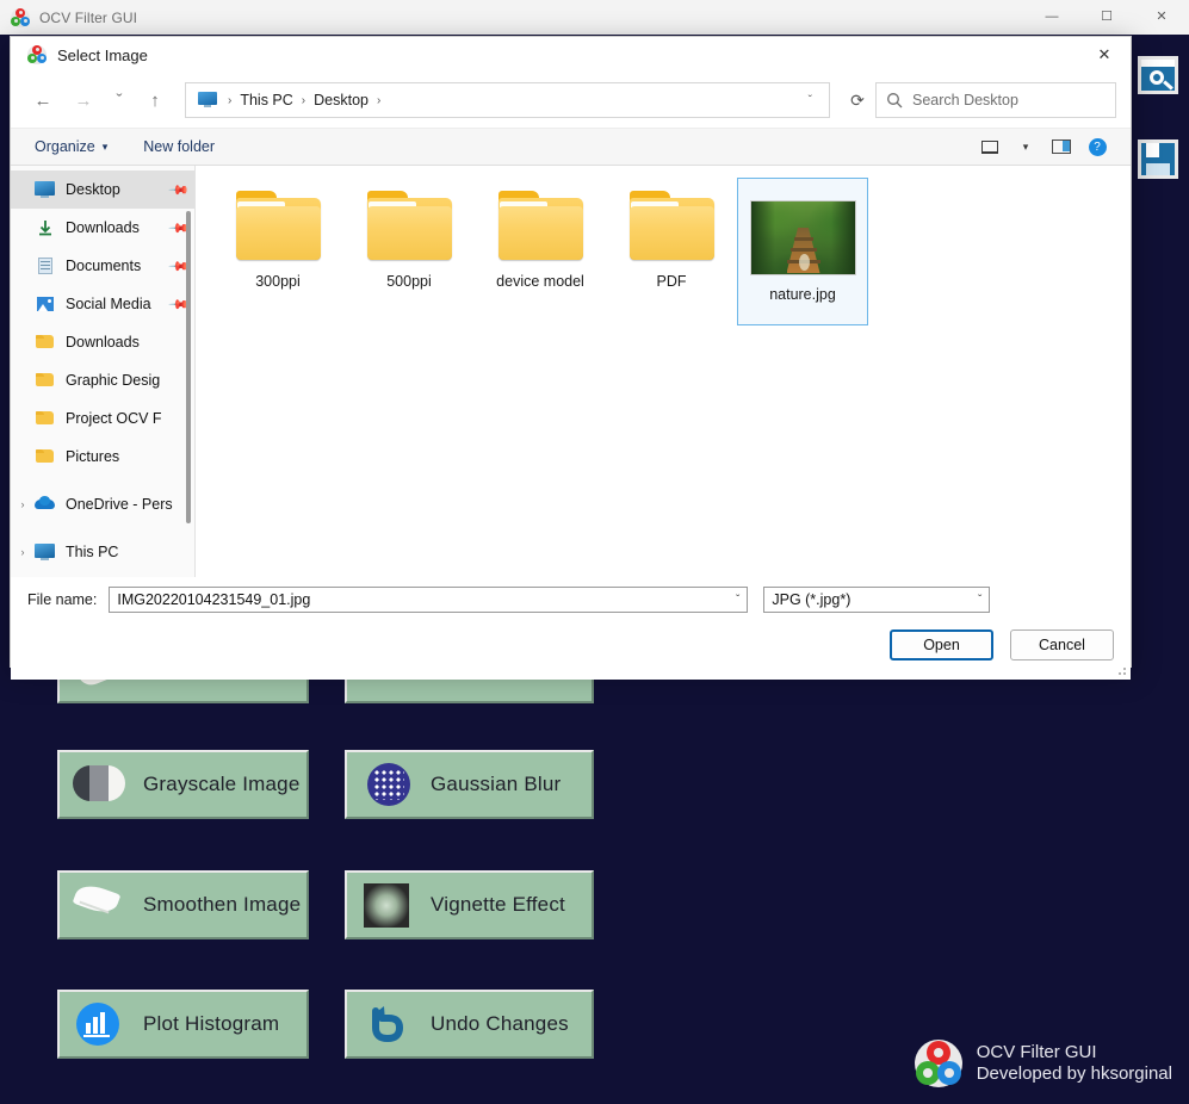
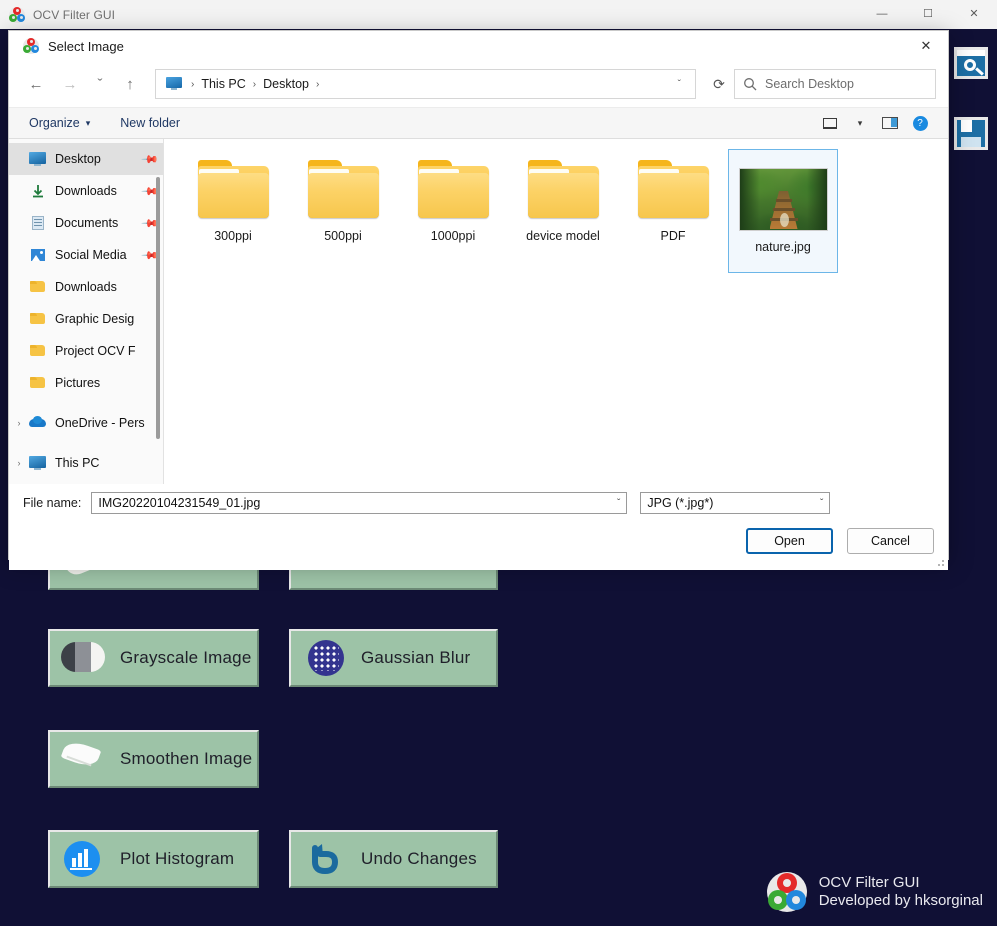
  OCV Filter GUI
  —
  ☐
  ✕
  Grayscale Image
  Gaussian Blur
  Smoothen Image
- Vignette Effect
  Plot Histogram
  Undo Changes
  OCV Filter GUI
  Developed by hksorginal
  Select Image
  ✕
  ←
  →
  ˇ
  ↑
  ›
  This PC
  ›
  Desktop
  ›
  ˇ
  ⟳
  Search Desktop
  Organize
  ▾
  New folder
  ▾
  ?
  Desktop
  Downloads
  Documents
  Social Media
  Downloads
  Graphic Desig
  Project OCV F
  Pictures
  ›
  OneDrive - Pers
  ›
  This PC
  300ppi
  500ppi
+ 1000ppi
  device model
  PDF
  nature.jpg
  File name:
  IMG20220104231549_01.jpg
  ˇ
  JPG (*.jpg*)
  ˇ
  Open
  Cancel
